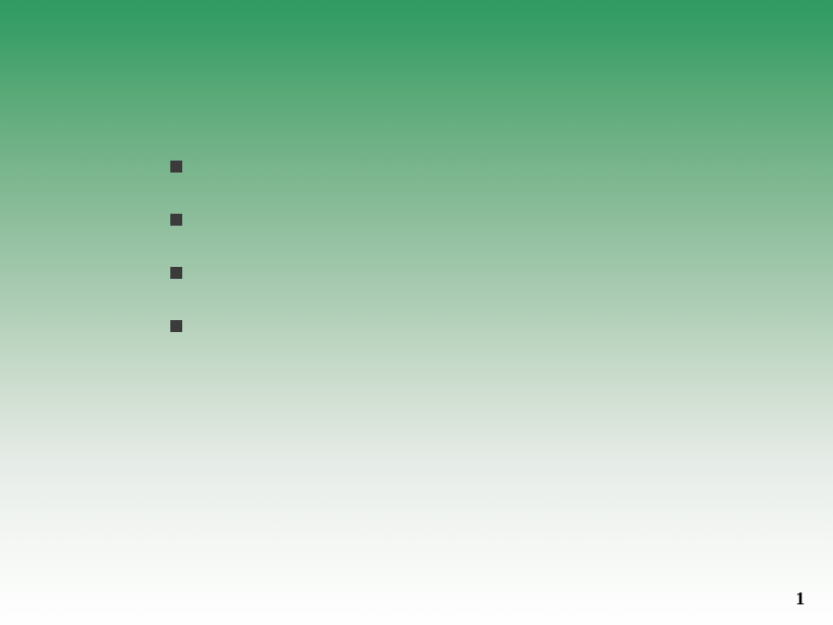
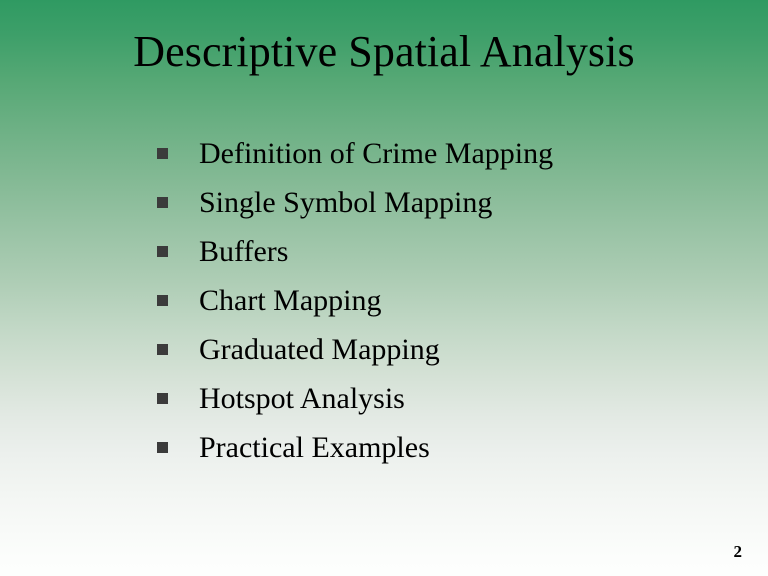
+ Descriptive Spatial Analysis
+ Definition of Crime Mapping
+ Single Symbol Mapping
+ Buffers
+ Chart Mapping
+ Graduated Mapping
+ Hotspot Analysis
+ Practical Examples
- 1
+ 2
